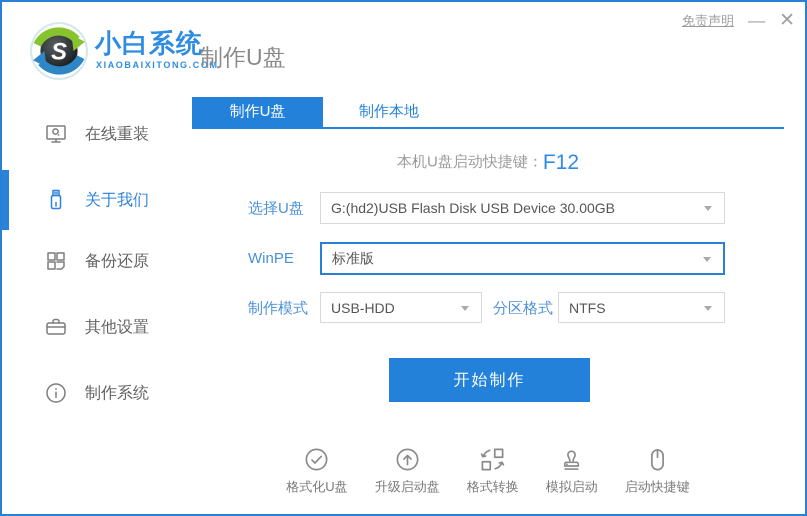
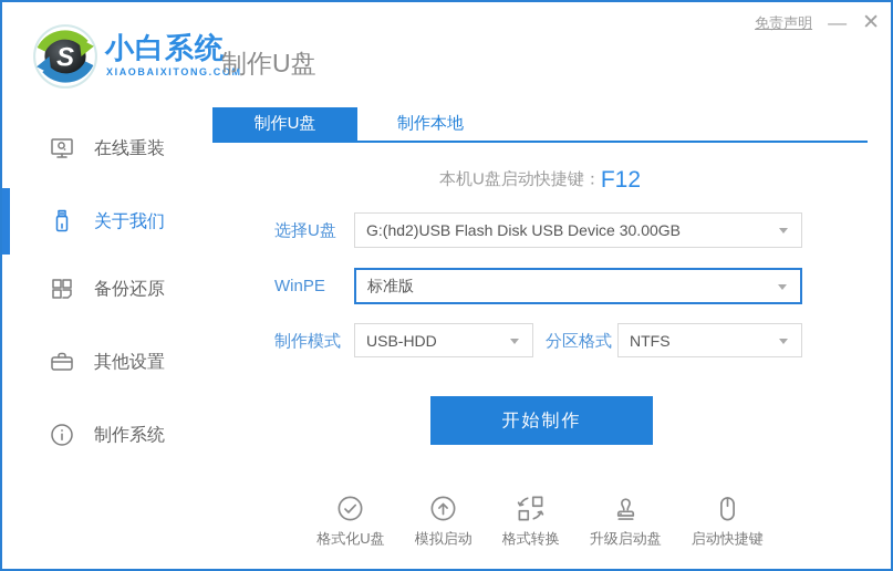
  免责声明
  —
  ✕
  S
  小白系统
  XIAOBAIXITONG.COM
  制作U盘
  在线重装
  关于我们
  备份还原
  其他设置
  制作系统
  制作U盘
  制作本地
  本机U盘启动快捷键：F12
  选择U盘
  G:(hd2)USB Flash Disk USB Device 30.00GB
  WinPE
  标准版
  制作模式
  USB-HDD
  分区格式
  NTFS
  开始制作
  格式化U盘
- 升级启动盘
+ 模拟启动
  格式转换
- 模拟启动
+ 升级启动盘
  启动快捷键
